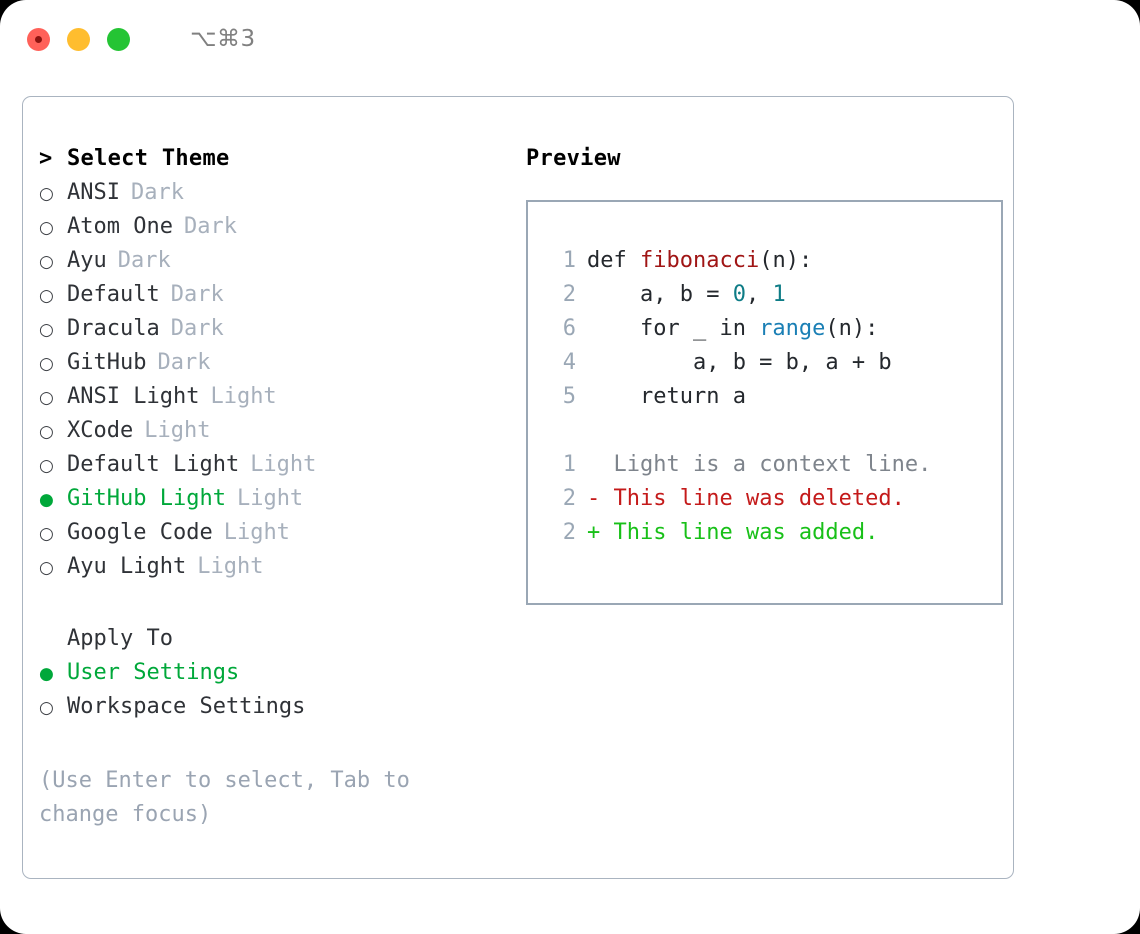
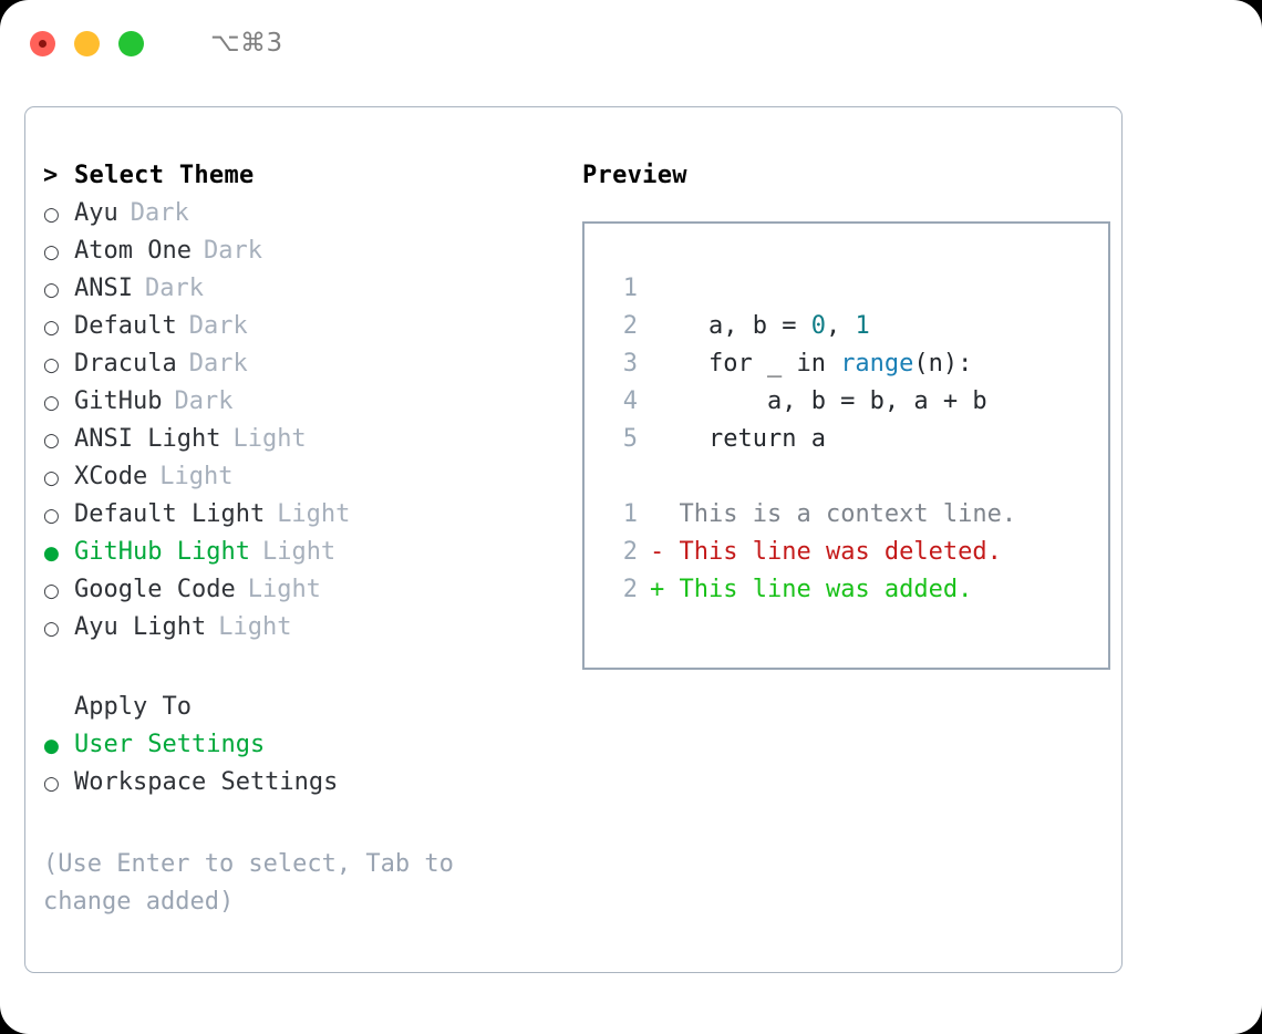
  ⌥⌘3
  >
  Select Theme
  ○
- ANSI
+ Ayu
  Dark
  ○
  Atom One
  Dark
  ○
- Ayu
+ ANSI
  Dark
  ○
  Default
  Dark
  ○
  Dracula
  Dark
  ○
  GitHub
  Dark
  ○
  ANSI Light
  Light
  ○
  XCode
  Light
  ○
  Default Light
  Light
  ●
  GitHub Light
  Light
  ○
  Google Code
  Light
  ○
  Ayu Light
  Light
  Apply To
  ●
  User Settings
  ○
  Workspace Settings
- (Use Enter to select, Tab to change focus)
+ (Use Enter to select, Tab to change added)
  Preview
  1
- def fibonacci(n):
  2
  a, b = 0, 1
- 6
+ 3
  for _ in range(n):
  4
  a, b = b, a + b
  5
  return a
  1
- Light is a context line.
+ This is a context line.
  2
  -
  This line was deleted.
  2
  +
  This line was added.
